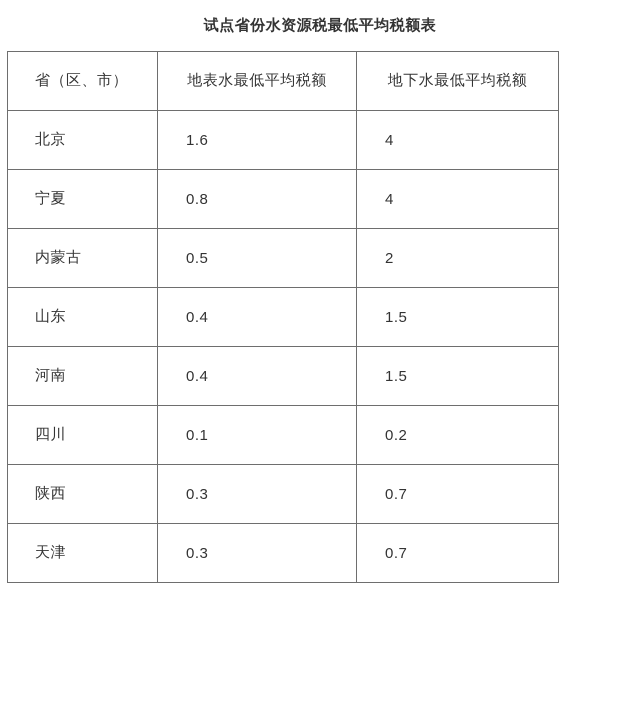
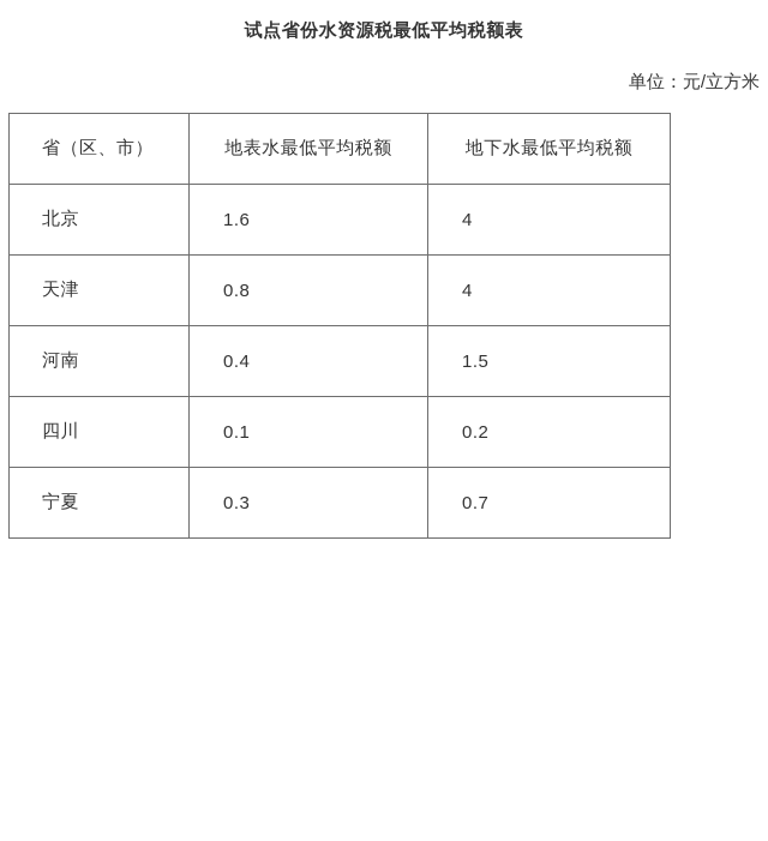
  试点省份水资源税最低平均税额表
+ 单位：元/立方米
  省（区、市）	地表水最低平均税额	地下水最低平均税额
  北京	1.6	4
- 宁夏	0.8	4
+ 天津	0.8	4
- 内蒙古	0.5	2
- 山东	0.4	1.5
  河南	0.4	1.5
  四川	0.1	0.2
- 陕西	0.3	0.7
- 天津	0.3	0.7
+ 宁夏	0.3	0.7
